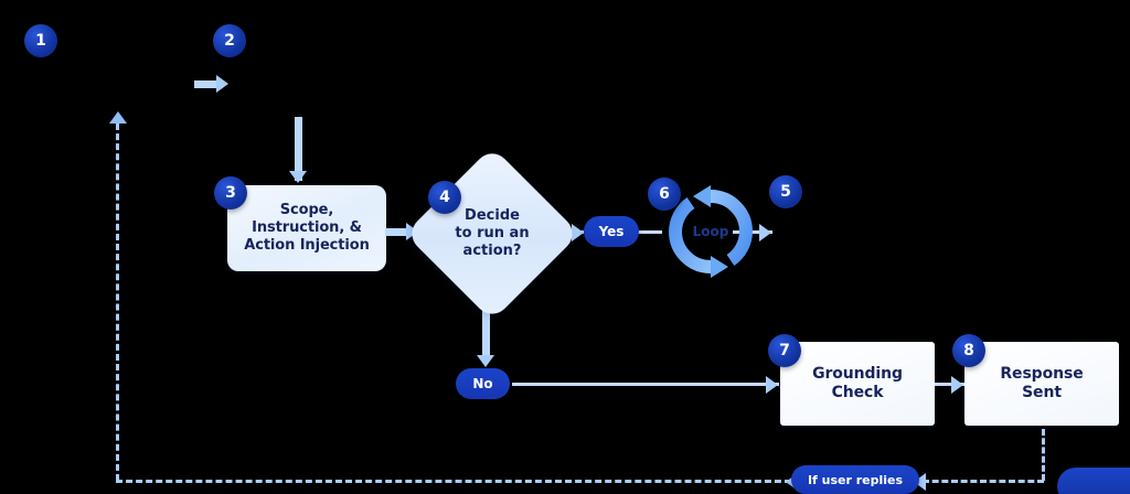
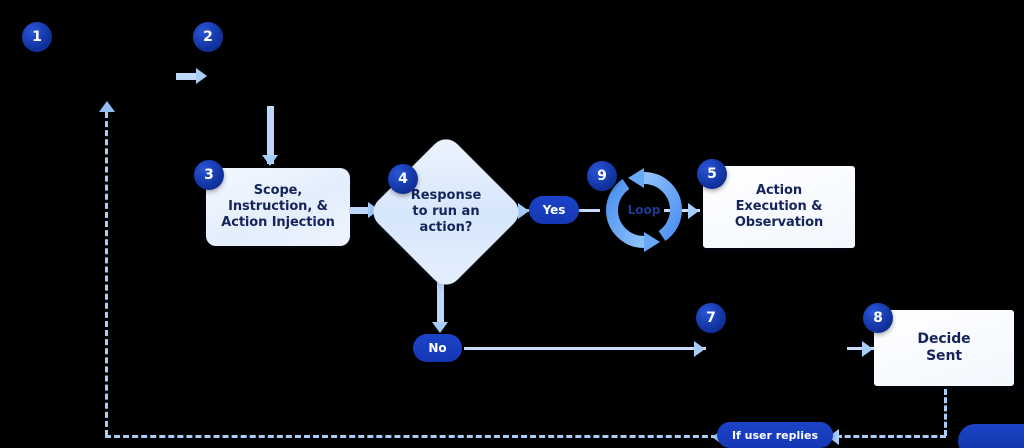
  1
  2
  Scope,
  Instruction, &
  Action Injection
  3
- Decide
+ Response
  to run an
  action?
  4
  Yes
  Loop
- 6
+ 9
+ Action
+ Execution &
+ Observation
  5
  No
- Grounding
- Check
  7
- Response
+ Decide
  Sent
  8
  If user replies
